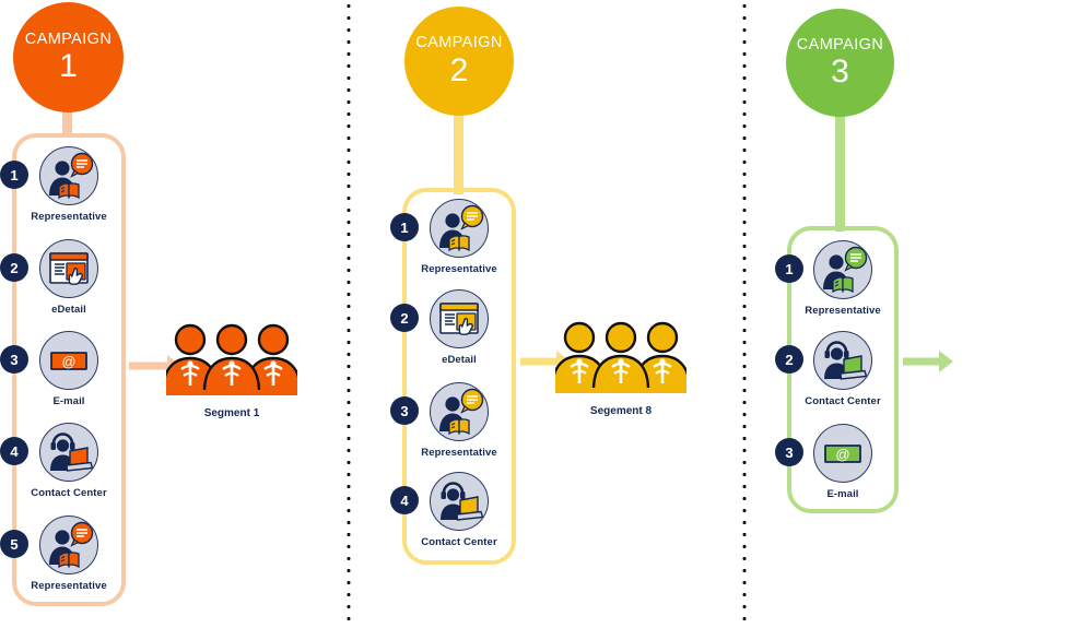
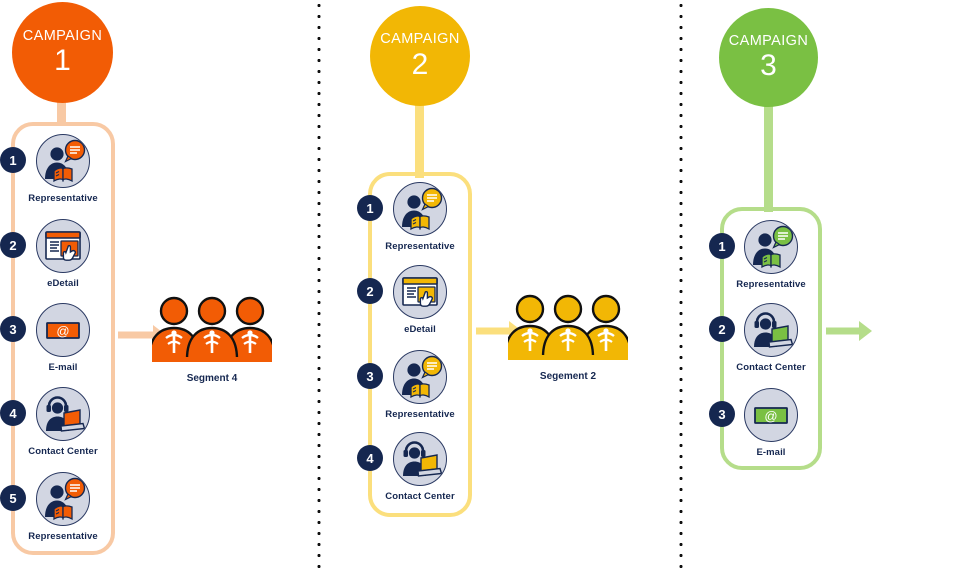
  CAMPAIGN
  1
  Representative
  1
  eDetail
  2
  @
  E-mail
  3
  Contact Center
  4
  Representative
  5
- Segment 1
+ Segment 4
  CAMPAIGN
  2
  Representative
  1
  eDetail
  2
  Representative
  3
  Contact Center
  4
- Segement 8
+ Segement 2
  CAMPAIGN
  3
  Representative
  1
  Contact Center
  2
  @
  E-mail
  3
